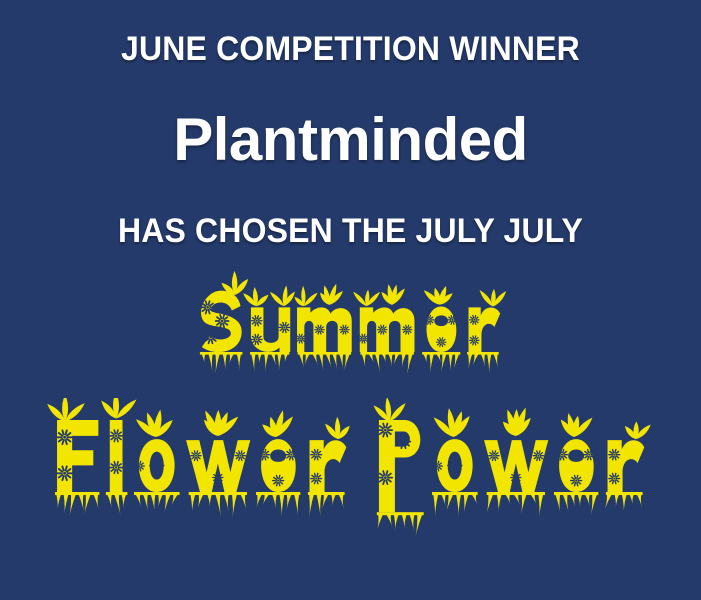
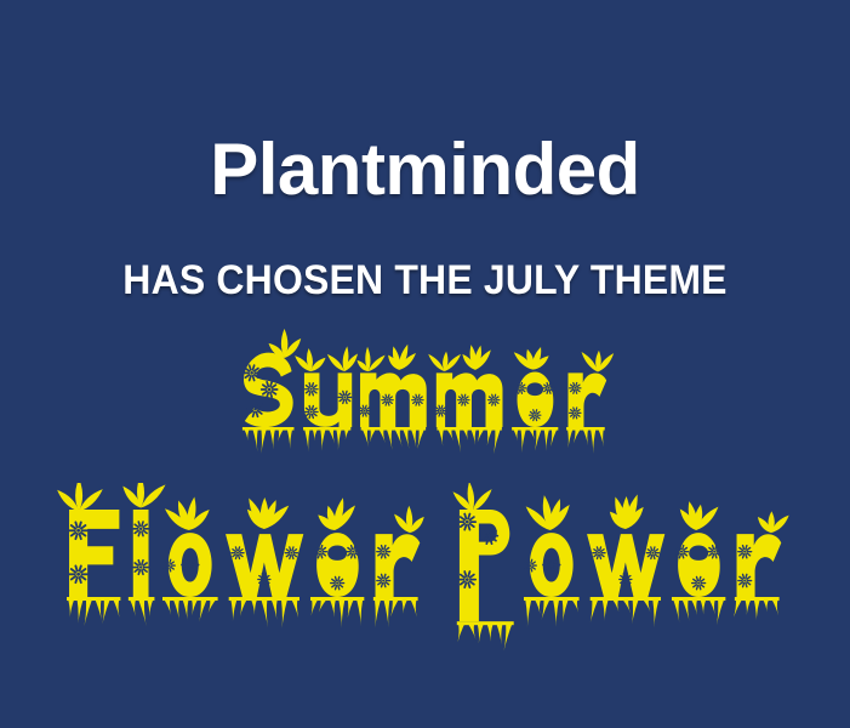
- JUNE COMPETITION WINNER
  Plantminded
- HAS CHOSEN THE JULY JULY
+ HAS CHOSEN THE JULY THEME
